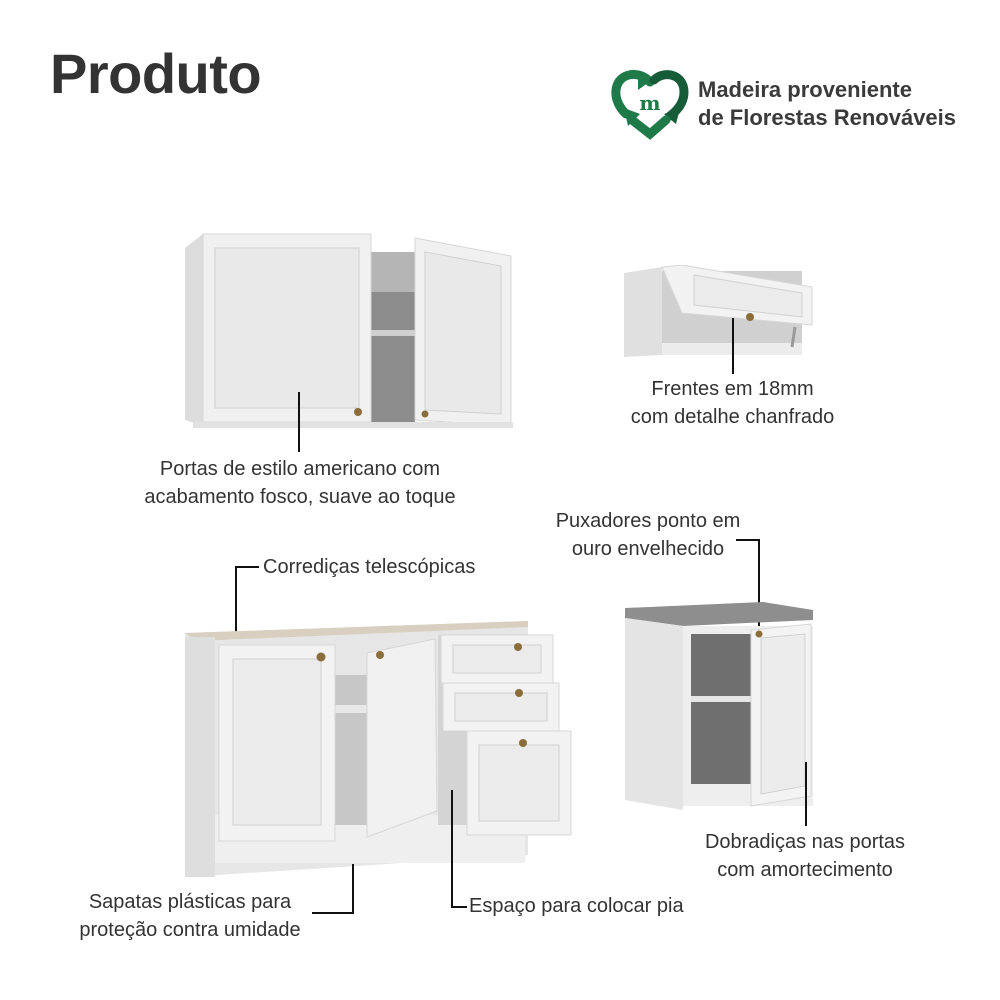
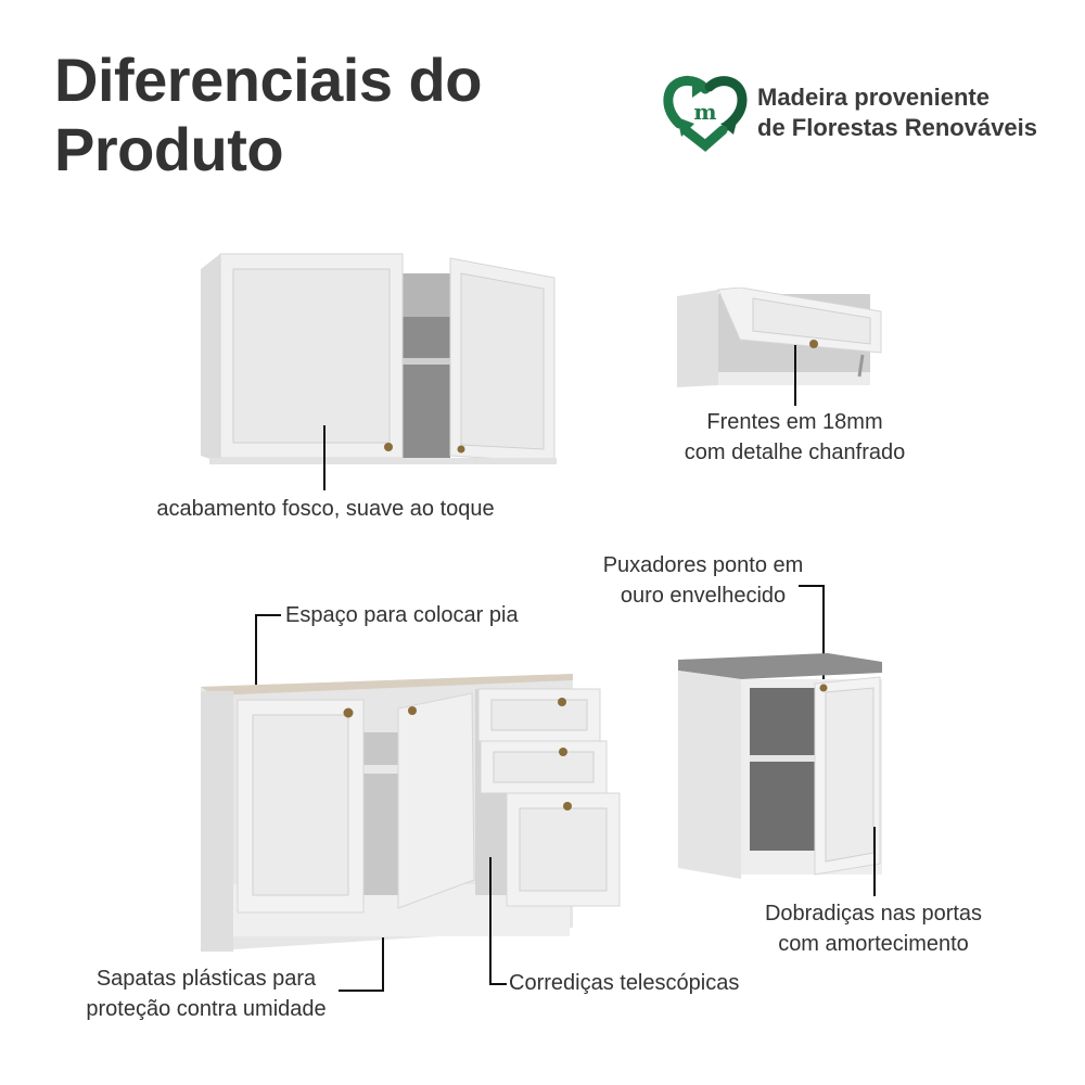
+ Diferenciais do
  Produto
  m
  Madeira proveniente
  de Florestas Renováveis
- Portas de estilo americano com
  acabamento fosco, suave ao toque
  Frentes em 18mm
  com detalhe chanfrado
  Puxadores ponto em
  ouro envelhecido
- Corrediças telescópicas
+ Espaço para colocar pia
  Dobradiças nas portas
  com amortecimento
  Sapatas plásticas para
  proteção contra umidade
- Espaço para colocar pia
+ Corrediças telescópicas
